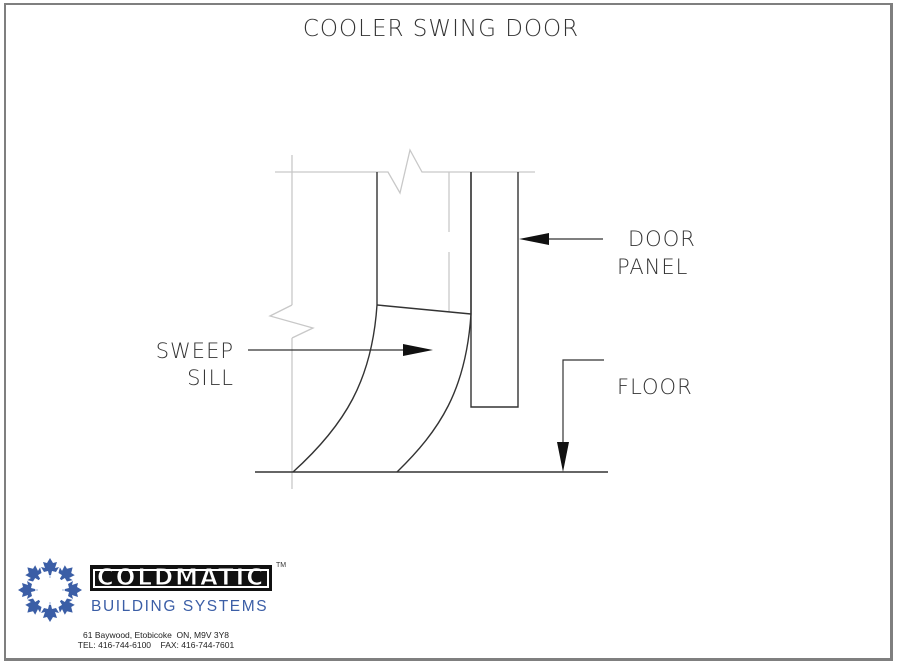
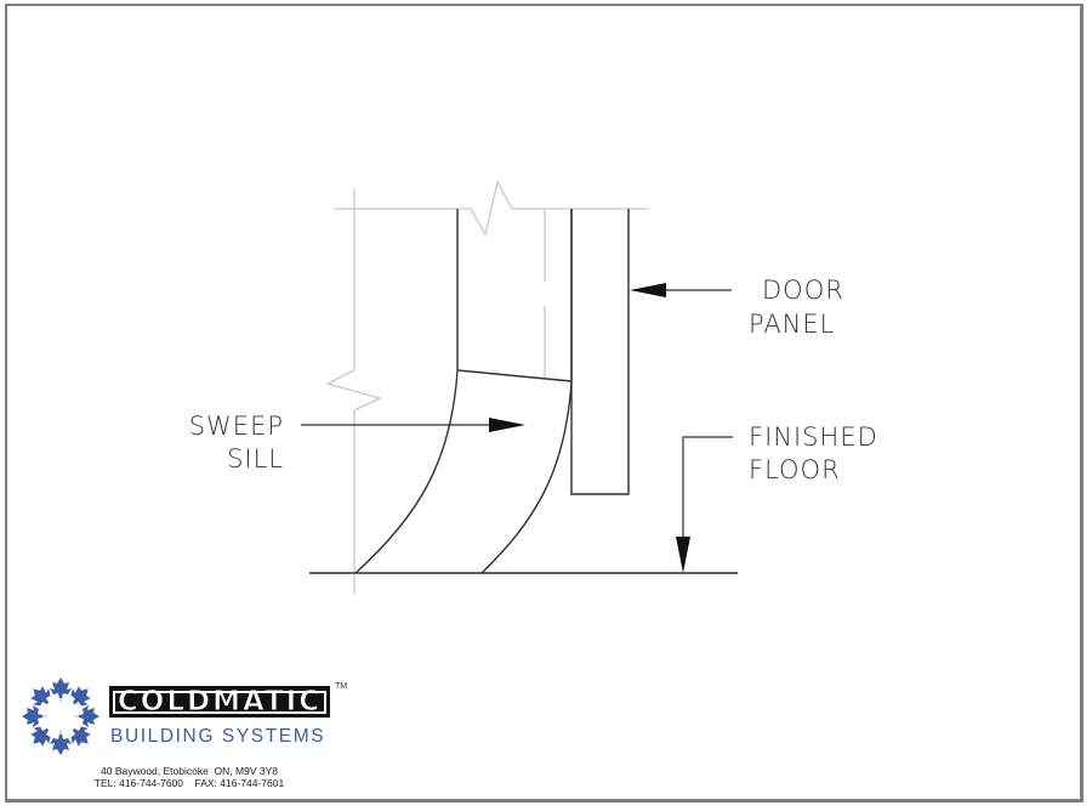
- COOLER SWING DOOR
  DOOR
  PANEL
  SWEEP
  SILL
+ FINISHED
  FLOOR
  COLDMATIC
  BUILDING SYSTEMS
- 61 Baywood, Etobicoke ON, M9V 3Y8
+ 40 Baywood, Etobicoke ON, M9V 3Y8
- TEL: 416-744-6100 FAX: 416-744-7601
+ TEL: 416-744-7600 FAX: 416-744-7601
